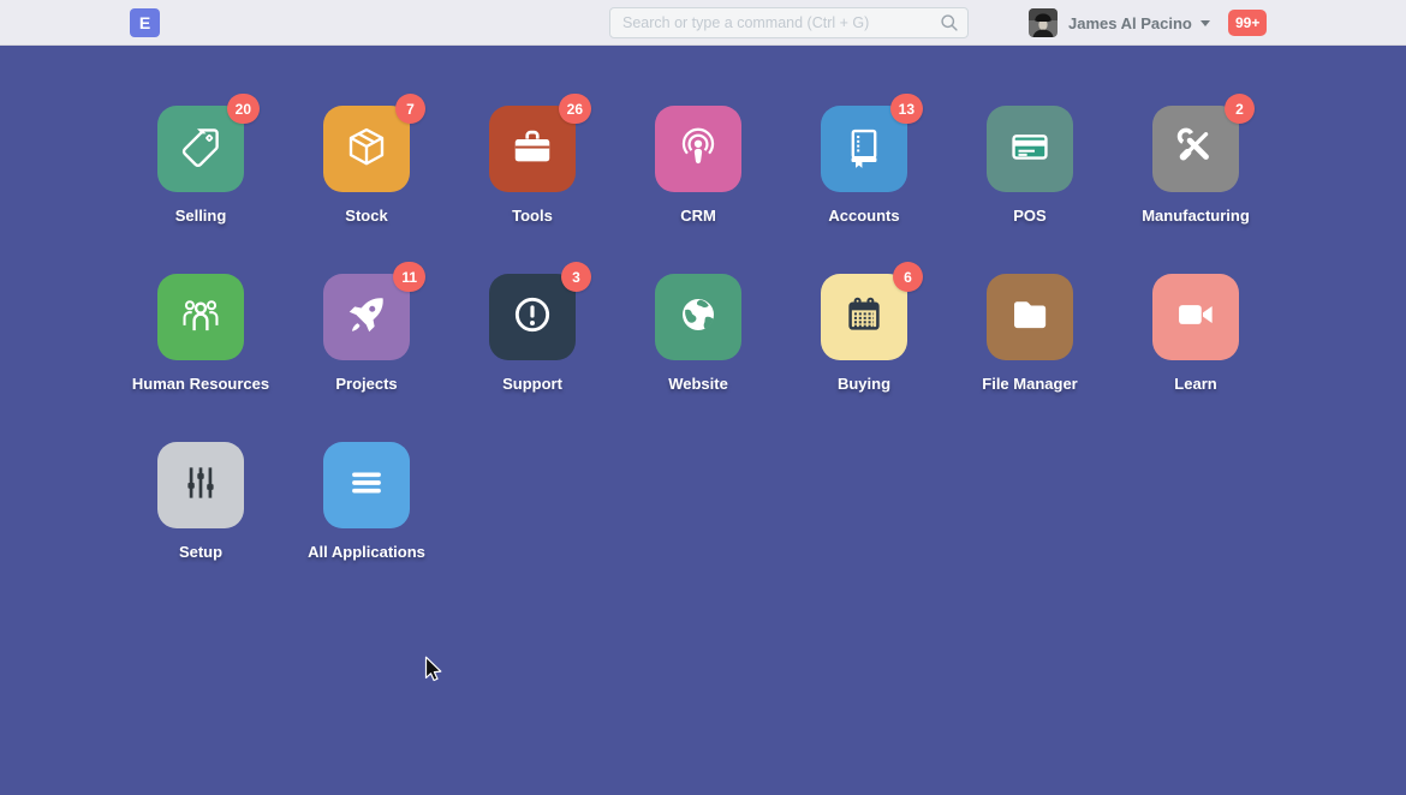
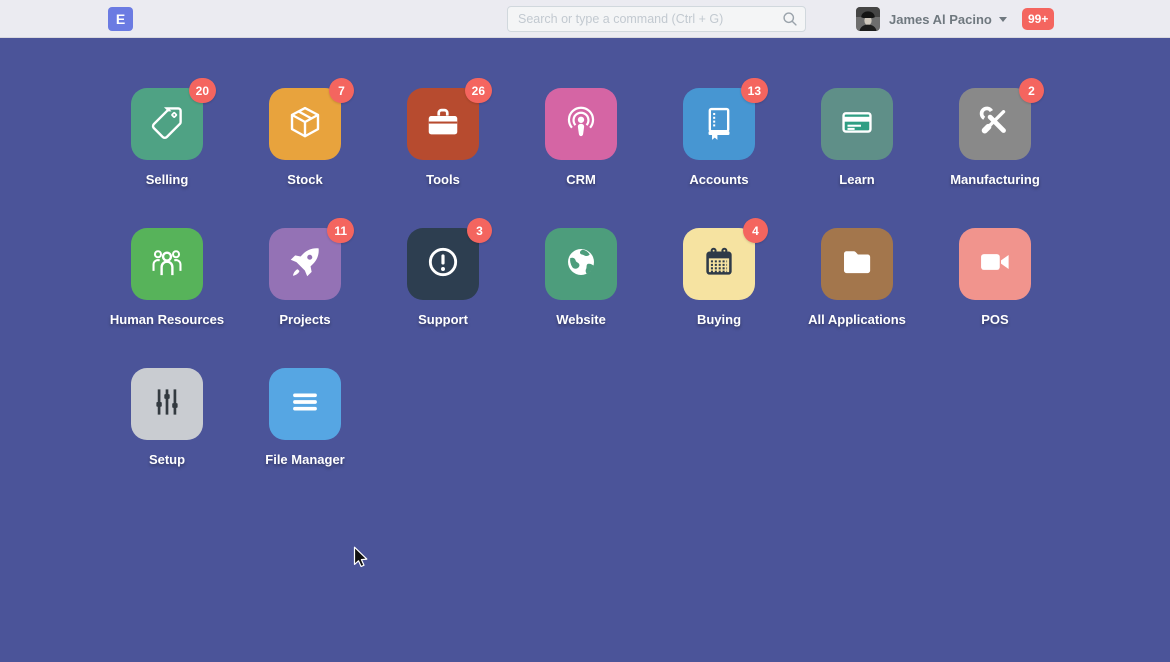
  E
  Search or type a command (Ctrl + G)
  James Al Pacino
  99+
  20
  Selling
  7
  Stock
  26
  Tools
  CRM
  13
  Accounts
- POS
+ Learn
  2
  Manufacturing
  Human Resources
  11
  Projects
  3
  Support
  Website
- 6
+ 4
  Buying
- File Manager
+ All Applications
- Learn
+ POS
  Setup
- All Applications
+ File Manager
